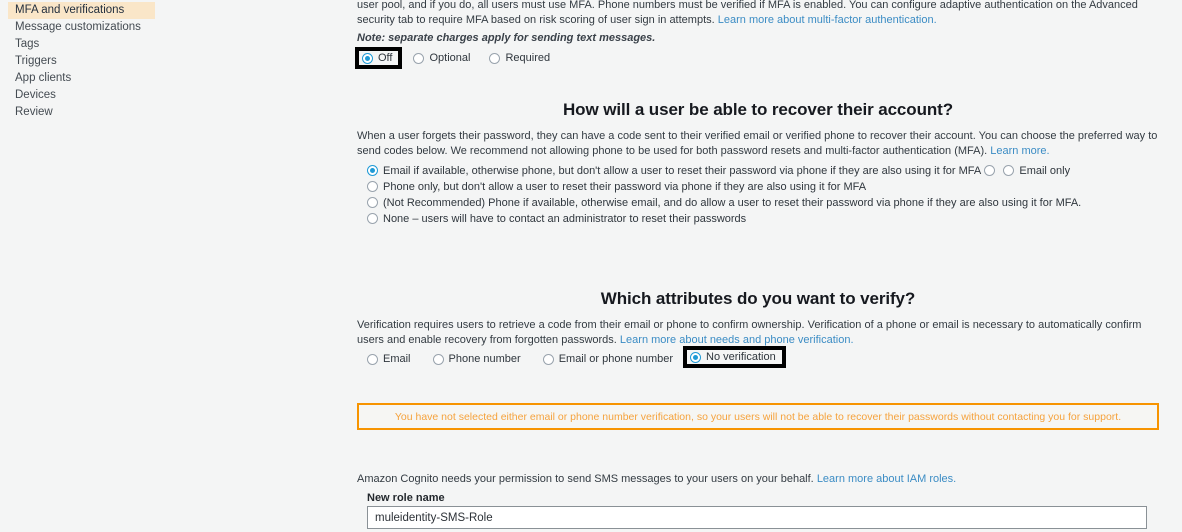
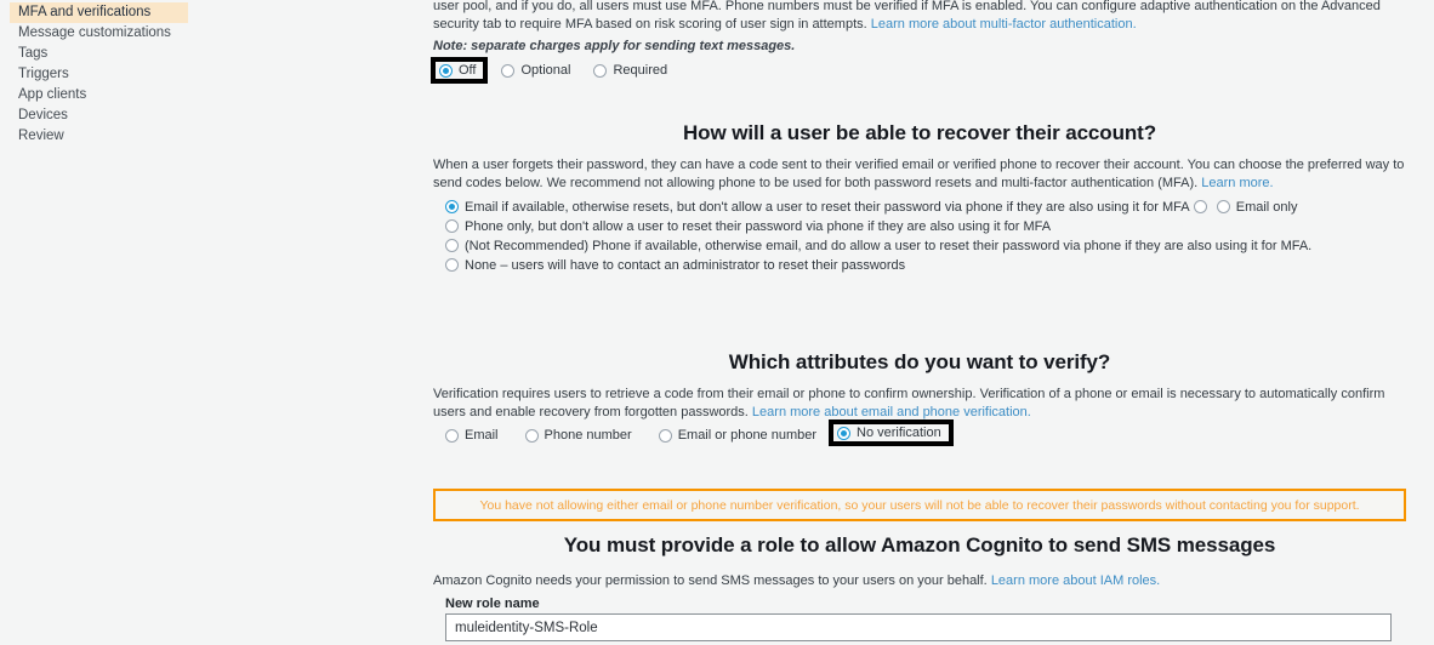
  MFA and verifications
  Message customizations
  Tags
  Triggers
  App clients
  Devices
  Review
  user pool, and if you do, all users must use MFA. Phone numbers must be verified if MFA is enabled. You can configure adaptive authentication on the Advanced security tab to require MFA based on risk scoring of user sign in attempts. Learn more about multi-factor authentication.
  Note: separate charges apply for sending text messages.
  Off
  Optional
  Required
  How will a user be able to recover their account?
  When a user forgets their password, they can have a code sent to their verified email or verified phone to recover their account. You can choose the preferred way to send codes below. We recommend not allowing phone to be used for both password resets and multi-factor authentication (MFA). Learn more.
- Email if available, otherwise phone, but don't allow a user to reset their password via phone if they are also using it for MFA
+ Email if available, otherwise resets, but don't allow a user to reset their password via phone if they are also using it for MFA
  Email only
  Phone only, but don't allow a user to reset their password via phone if they are also using it for MFA
  (Not Recommended) Phone if available, otherwise email, and do allow a user to reset their password via phone if they are also using it for MFA.
  None – users will have to contact an administrator to reset their passwords
  Which attributes do you want to verify?
- Verification requires users to retrieve a code from their email or phone to confirm ownership. Verification of a phone or email is necessary to automatically confirm users and enable recovery from forgotten passwords. Learn more about needs and phone verification.
+ Verification requires users to retrieve a code from their email or phone to confirm ownership. Verification of a phone or email is necessary to automatically confirm users and enable recovery from forgotten passwords. Learn more about email and phone verification.
  Email
  Phone number
  Email or phone number
  No verification
+ You must provide a role to allow Amazon Cognito to send SMS messages
  Amazon Cognito needs your permission to send SMS messages to your users on your behalf. Learn more about IAM roles.
  New role name
  muleidentity-SMS-Role
- You have not selected either email or phone number verification, so your users will not be able to recover their passwords without contacting you for support.
+ You have not allowing either email or phone number verification, so your users will not be able to recover their passwords without contacting you for support.
